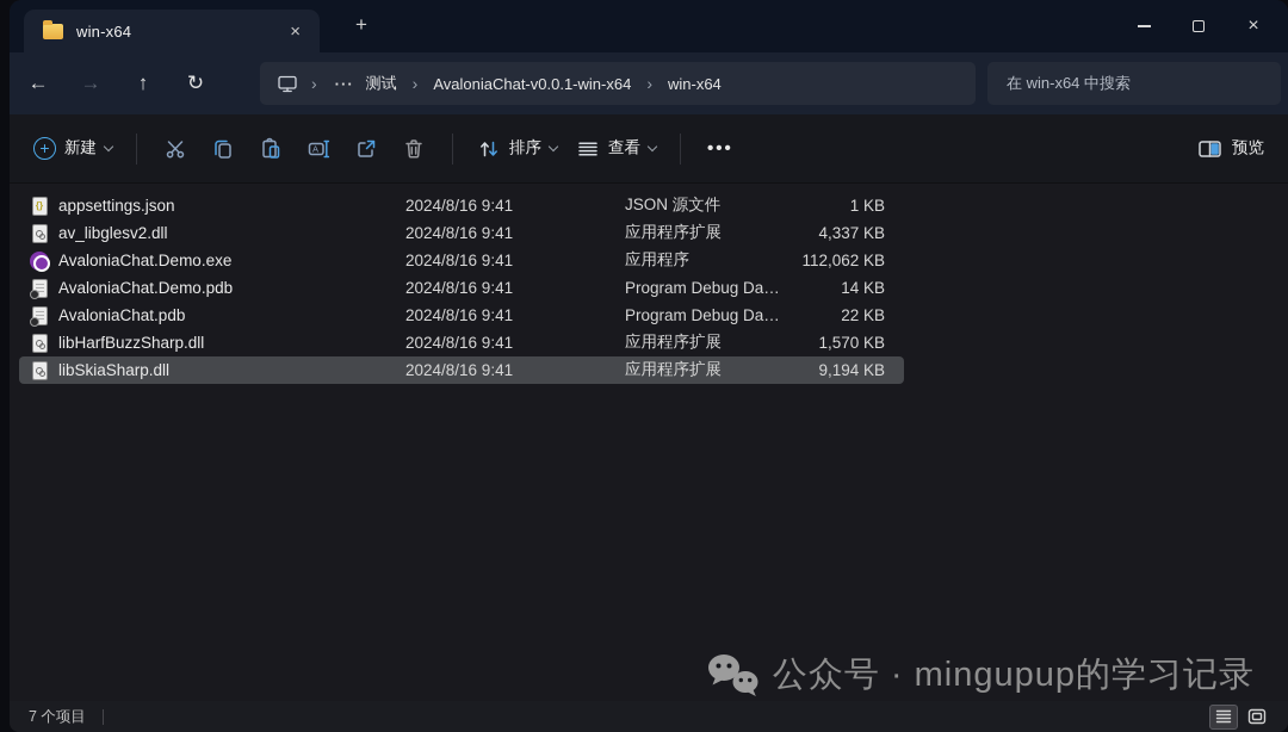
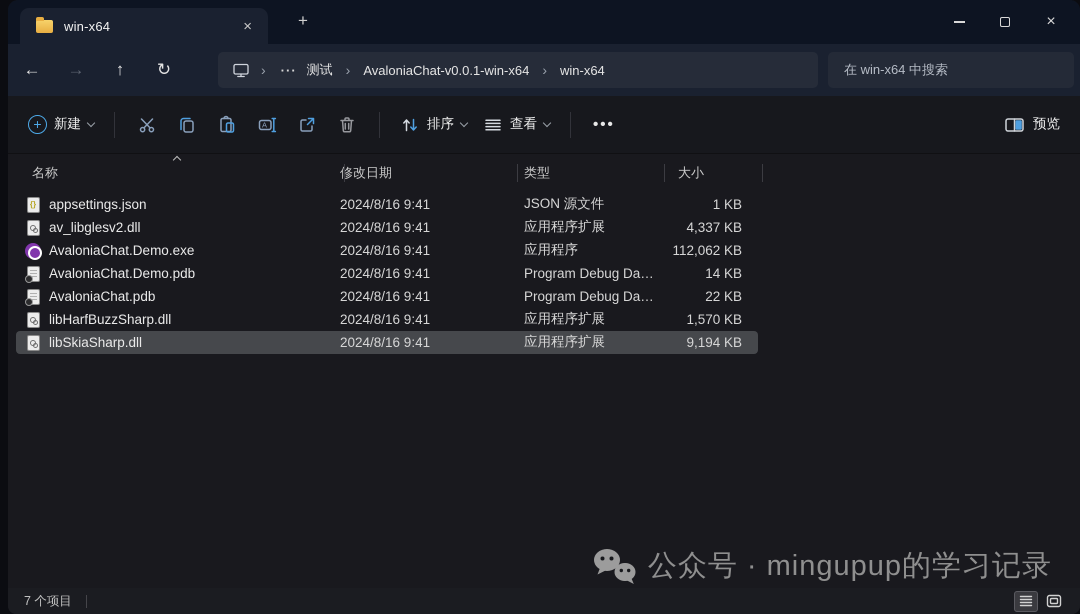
  win-x64
  ×
  +
  ×
  ←
  →
  ↑
  ↻
  ›
  ···
  测试
  ›
  AvaloniaChat-v0.0.1-win-x64
  ›
  win-x64
  在 win-x64 中搜索
  +
  新建
  A
  排序
  查看
  •••
  预览
+ 名称
+ 修改日期
+ 类型
+ 大小
  {}
  appsettings.json
  2024/8/16 9:41
  JSON 源文件
  1 KB
  av_libglesv2.dll
  2024/8/16 9:41
  应用程序扩展
  4,337 KB
  AvaloniaChat.Demo.exe
  2024/8/16 9:41
  应用程序
  112,062 KB
  AvaloniaChat.Demo.pdb
  2024/8/16 9:41
  Program Debug Da…
  14 KB
  AvaloniaChat.pdb
  2024/8/16 9:41
  Program Debug Da…
  22 KB
  libHarfBuzzSharp.dll
  2024/8/16 9:41
  应用程序扩展
  1,570 KB
  libSkiaSharp.dll
  2024/8/16 9:41
  应用程序扩展
  9,194 KB
  公众号 · mingupup的学习记录
  7 个项目
